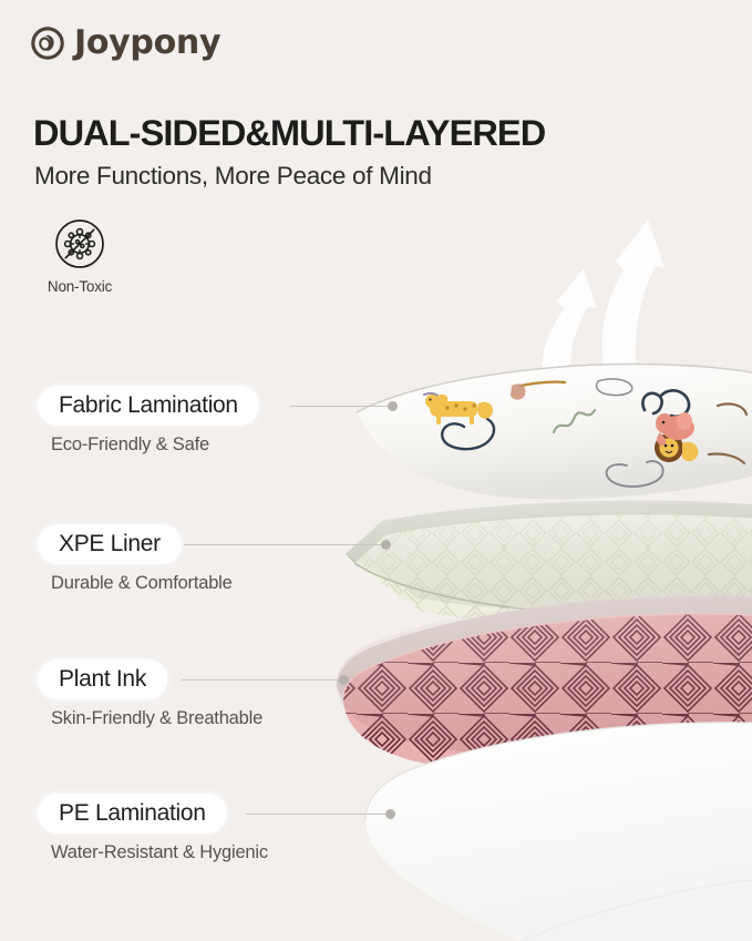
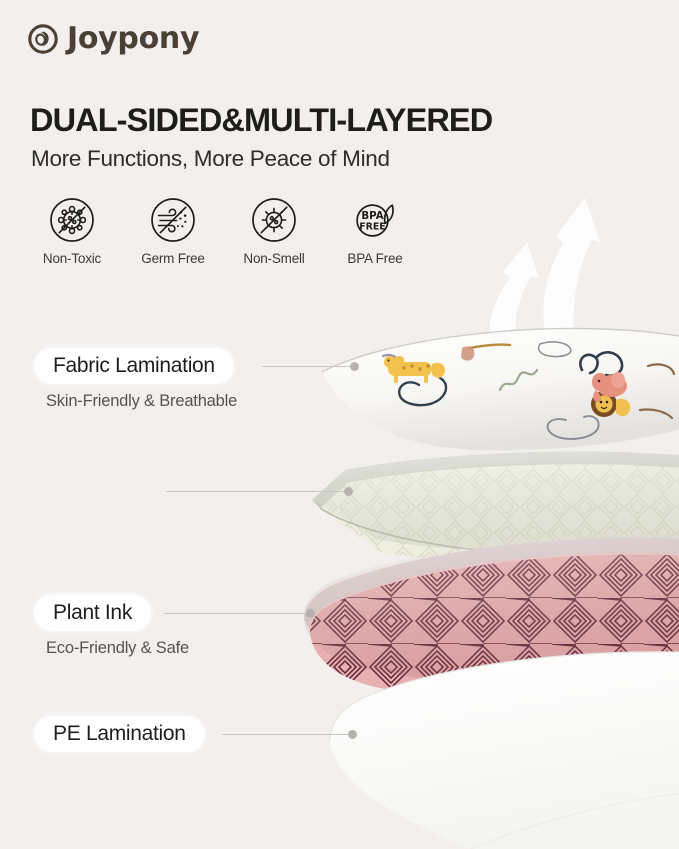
  Joypony
  DUAL-SIDED&MULTI-LAYERED
  More Functions, More Peace of Mind
  Non-Toxic
+ Germ Free
+ Non-Smell
+ BPA
+ FREE
+ BPA Free
  Fabric Lamination
- Eco-Friendly & Safe
+ Skin-Friendly & Breathable
- XPE Liner
- Durable & Comfortable
  Plant Ink
- Skin-Friendly & Breathable
+ Eco-Friendly & Safe
  PE Lamination
- Water-Resistant & Hygienic
